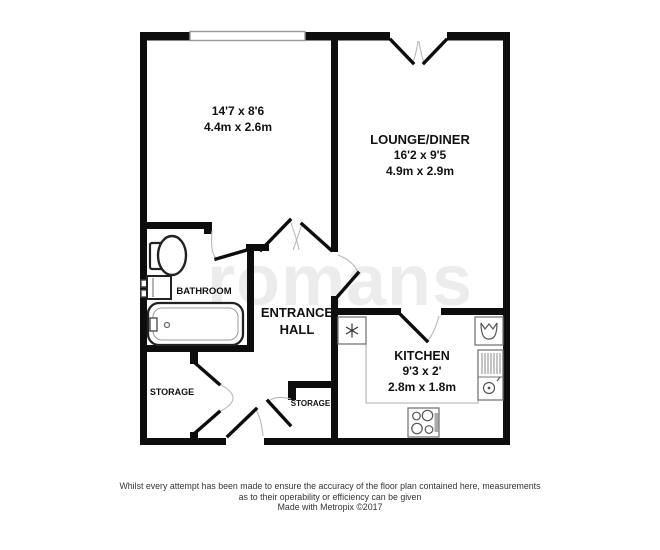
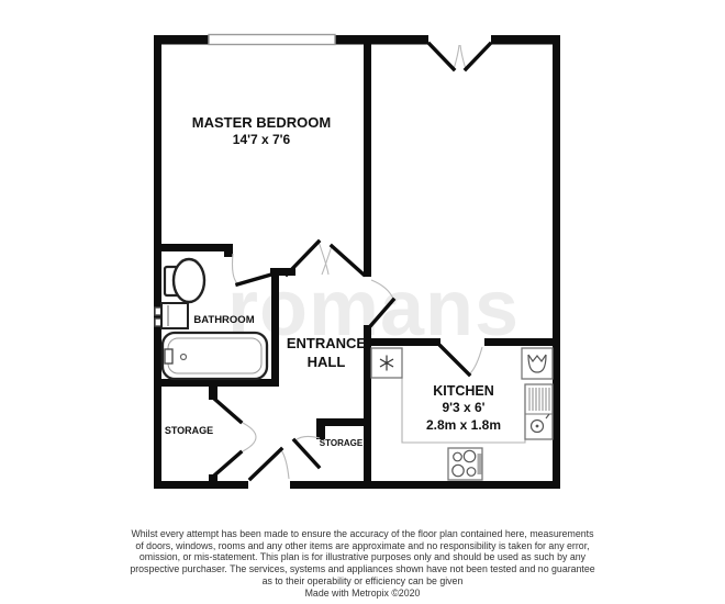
  romans
+ MASTER BEDROOM
- 14'7 x 8'6
+ 14'7 x 7'6
- 4.4m x 2.6m
- LOUNGE/DINER
- 16'2 x 9'5
- 4.9m x 2.9m
  KITCHEN
- 9'3 x 2'
+ 9'3 x 6'
  2.8m x 1.8m
  BATHROOM
  ENTRANCE HALL
  STORAGE
  STORAGE
  Whilst every attempt has been made to ensure the accuracy of the floor plan contained here, measurements
+ of doors, windows, rooms and any other items are approximate and no responsibility is taken for any error,
+ omission, or mis-statement. This plan is for illustrative purposes only and should be used as such by any
+ prospective purchaser. The services, systems and appliances shown have not been tested and no guarantee
  as to their operability or efficiency can be given
- Made with Metropix ©2017
+ Made with Metropix ©2020
